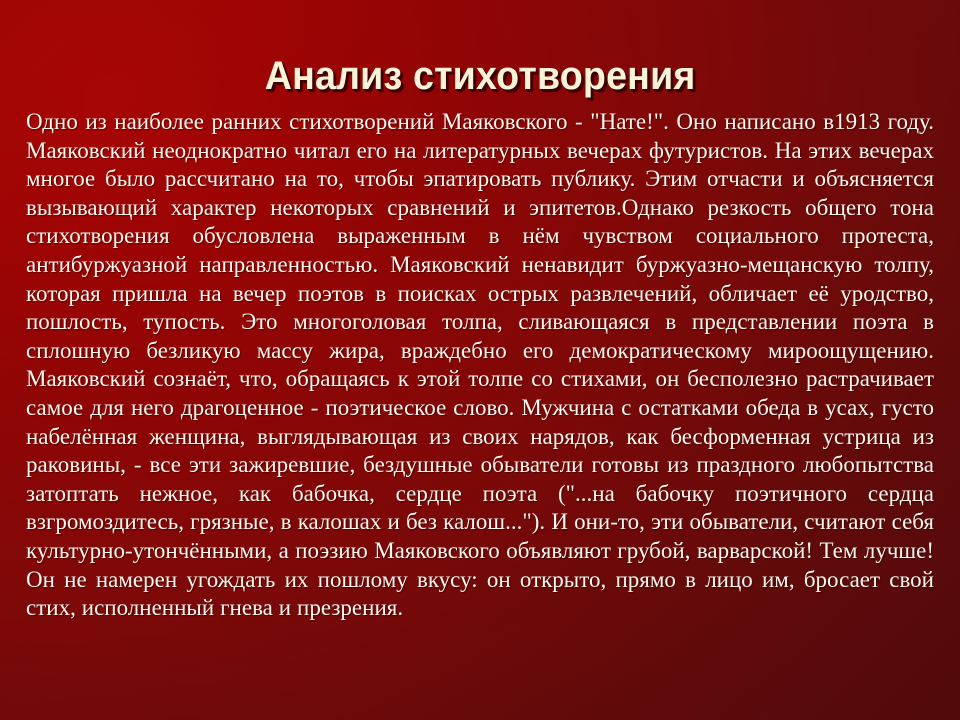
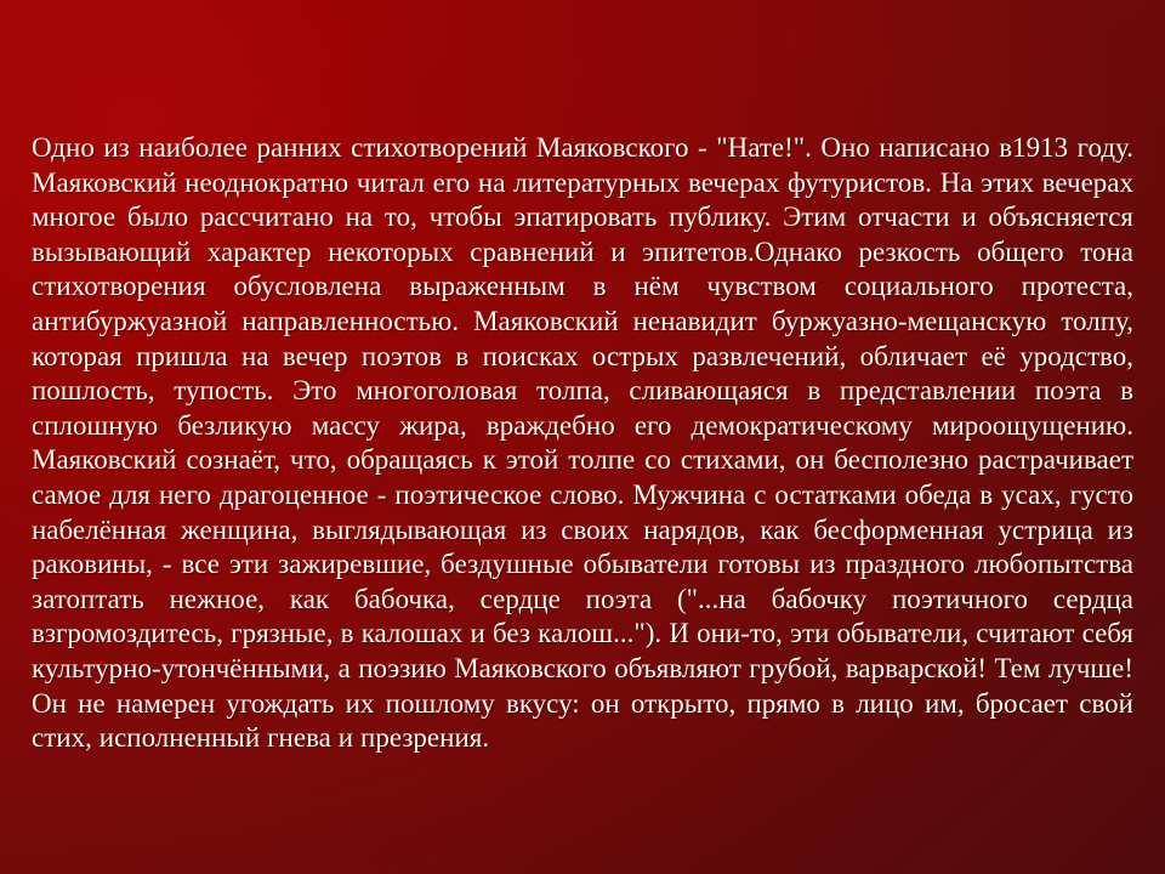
- Анализ стихотворения
  Одно из наиболее ранних стихотворений Маяковского - "Нате!". Оно написано в1913 году. Маяковский неоднократно читал его на литературных вечерах футуристов. На этих вечерах многое было рассчитано на то, чтобы эпатировать публику. Этим отчасти и объясняется вызывающий характер некоторых сравнений и эпитетов.Однако резкость общего тона стихотворения обусловлена выраженным в нём чувством социального протеста, антибуржуазной направленностью. Маяковский ненавидит буржуазно-мещанскую толпу, которая пришла на вечер поэтов в поисках острых развлечений, обличает её уродство, пошлость, тупость. Это многоголовая толпа, сливающаяся в представлении поэта в сплошную безликую массу жира, враждебно его демократическому мироощущению. Маяковский сознаёт, что, обращаясь к этой толпе со стихами, он бесполезно растрачивает самое для него драгоценное - поэтическое слово. Мужчина с остатками обеда в усах, густо набелённая женщина, выглядывающая из своих нарядов, как бесформенная устрица из раковины, - все эти зажиревшие, бездушные обыватели готовы из праздного любопытства затоптать нежное, как бабочка, сердце поэта ("...на бабочку поэтичного сердца взгромоздитесь, грязные, в калошах и без калош..."). И они-то, эти обыватели, считают себя культурно-утончёнными, а поэзию Маяковского объявляют грубой, варварской! Тем лучше! Он не намерен угождать их пошлому вкусу: он открыто, прямо в лицо им, бросает свой стих, исполненный гнева и презрения.
